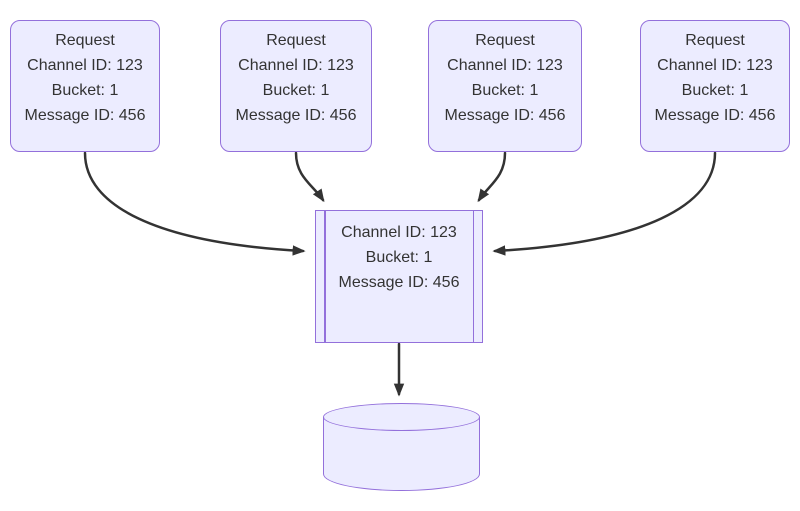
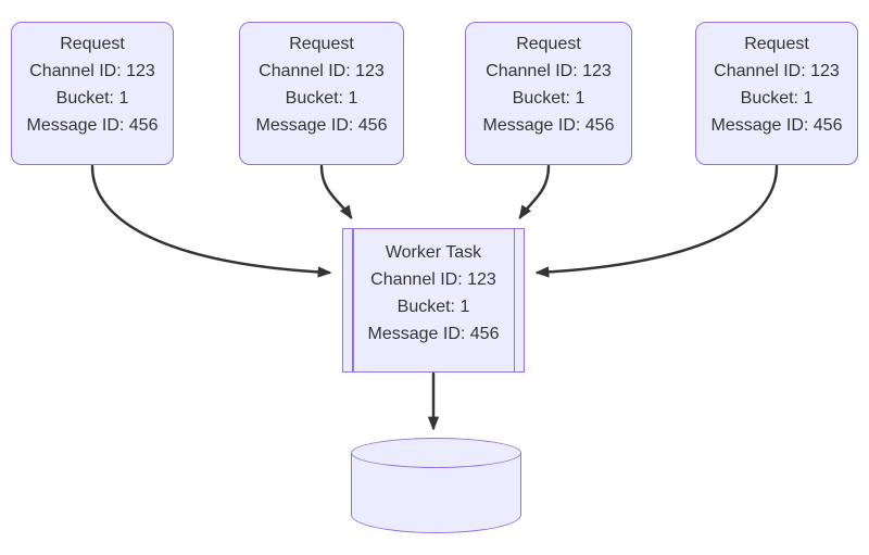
  Request
  Channel ID: 123
  Bucket: 1
  Message ID: 456
  Request
  Channel ID: 123
  Bucket: 1
  Message ID: 456
  Request
  Channel ID: 123
  Bucket: 1
  Message ID: 456
  Request
  Channel ID: 123
  Bucket: 1
  Message ID: 456
+ Worker Task
  Channel ID: 123
  Bucket: 1
  Message ID: 456
